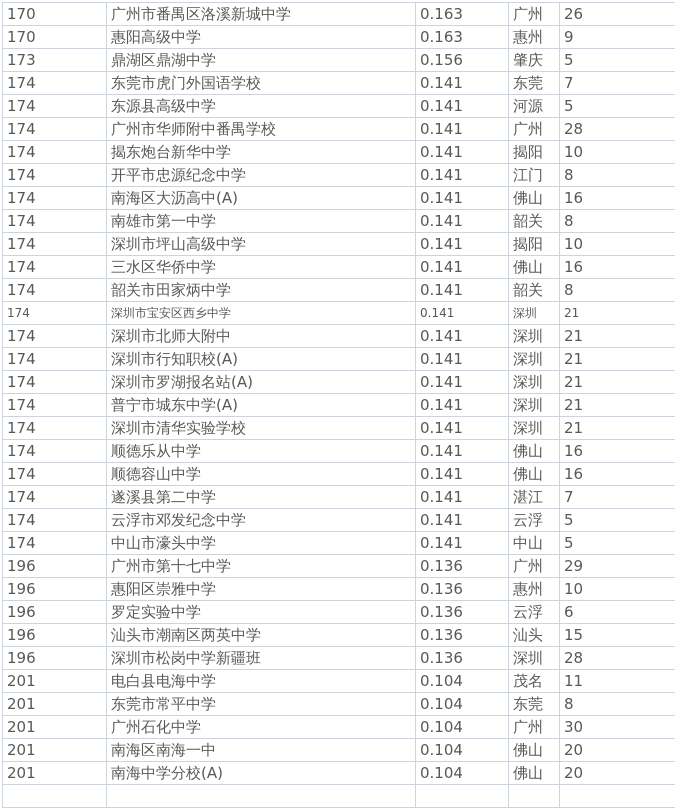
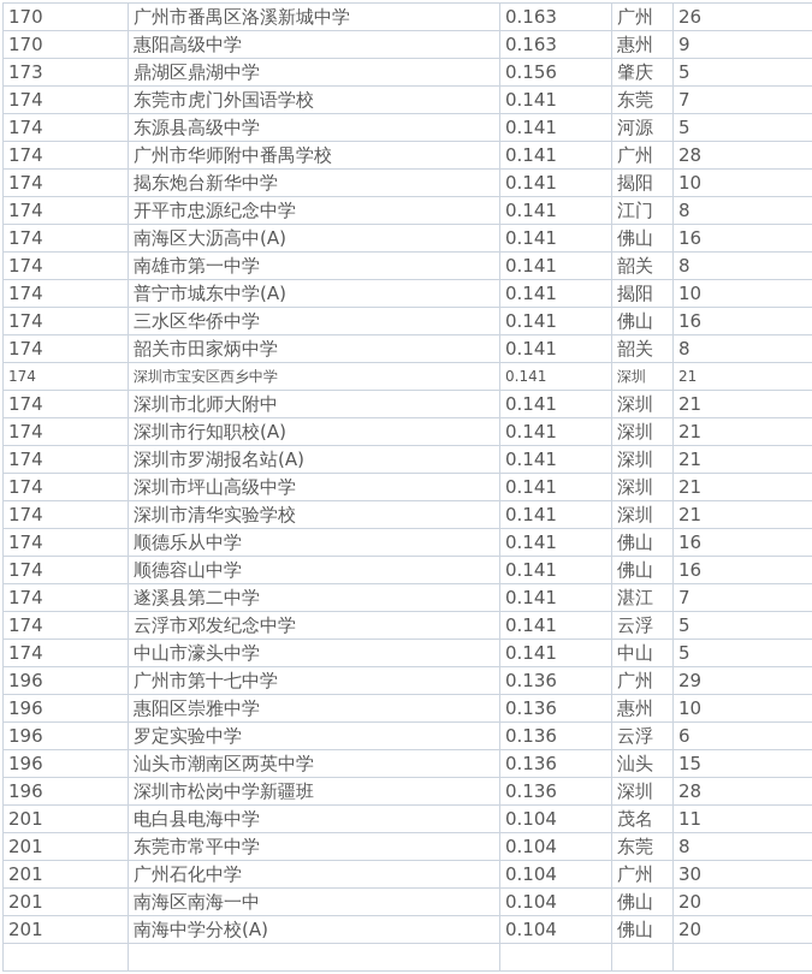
  170	广州市番禺区洛溪新城中学	0.163	广州	26
  170	惠阳高级中学	0.163	惠州	9
  173	鼎湖区鼎湖中学	0.156	肇庆	5
  174	东莞市虎门外国语学校	0.141	东莞	7
  174	东源县高级中学	0.141	河源	5
  174	广州市华师附中番禺学校	0.141	广州	28
  174	揭东炮台新华中学	0.141	揭阳	10
  174	开平市忠源纪念中学	0.141	江门	8
  174	南海区大沥高中(A)	0.141	佛山	16
  174	南雄市第一中学	0.141	韶关	8
- 174	深圳市坪山高级中学	0.141	揭阳	10
+ 174	普宁市城东中学(A)	0.141	揭阳	10
  174	三水区华侨中学	0.141	佛山	16
  174	韶关市田家炳中学	0.141	韶关	8
  174	深圳市宝安区西乡中学	0.141	深圳	21
  174	深圳市北师大附中	0.141	深圳	21
  174	深圳市行知职校(A)	0.141	深圳	21
  174	深圳市罗湖报名站(A)	0.141	深圳	21
- 174	普宁市城东中学(A)	0.141	深圳	21
+ 174	深圳市坪山高级中学	0.141	深圳	21
  174	深圳市清华实验学校	0.141	深圳	21
  174	顺德乐从中学	0.141	佛山	16
  174	顺德容山中学	0.141	佛山	16
  174	遂溪县第二中学	0.141	湛江	7
  174	云浮市邓发纪念中学	0.141	云浮	5
  174	中山市濠头中学	0.141	中山	5
  196	广州市第十七中学	0.136	广州	29
  196	惠阳区崇雅中学	0.136	惠州	10
  196	罗定实验中学	0.136	云浮	6
  196	汕头市潮南区两英中学	0.136	汕头	15
  196	深圳市松岗中学新疆班	0.136	深圳	28
  201	电白县电海中学	0.104	茂名	11
  201	东莞市常平中学	0.104	东莞	8
  201	广州石化中学	0.104	广州	30
  201	南海区南海一中	0.104	佛山	20
  201	南海中学分校(A)	0.104	佛山	20
